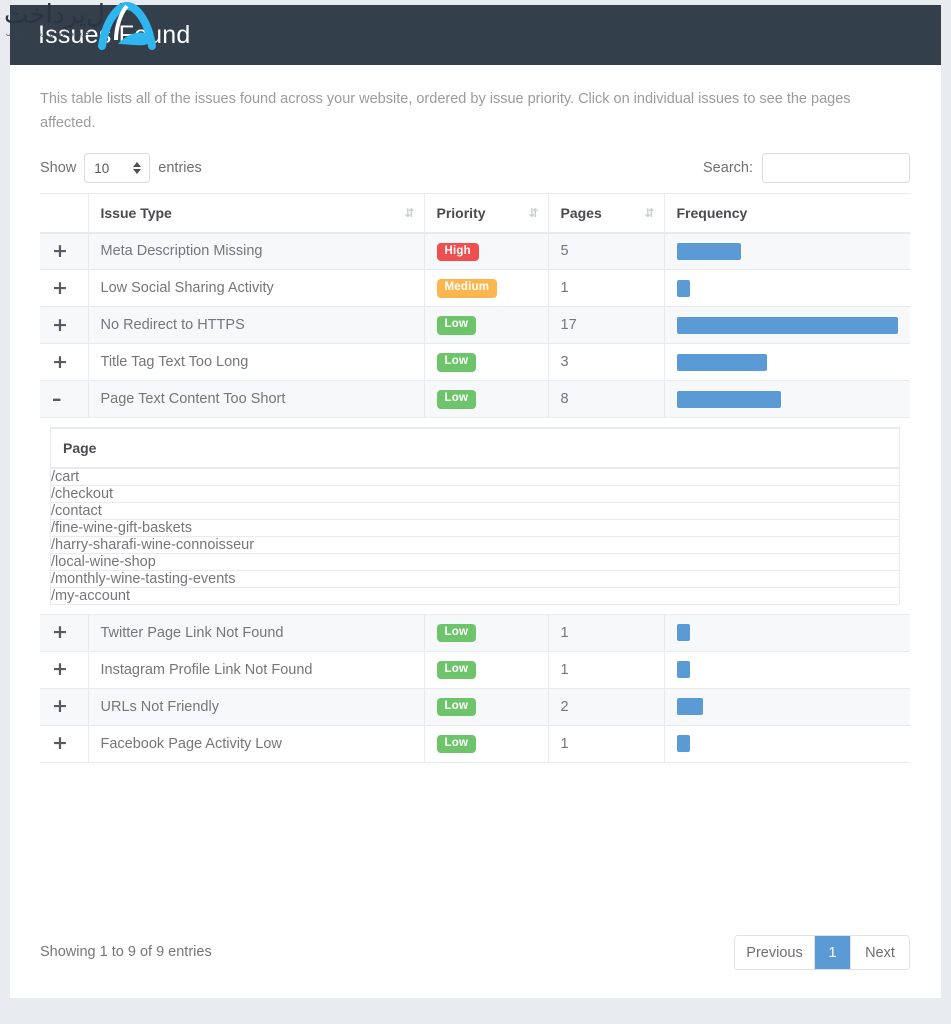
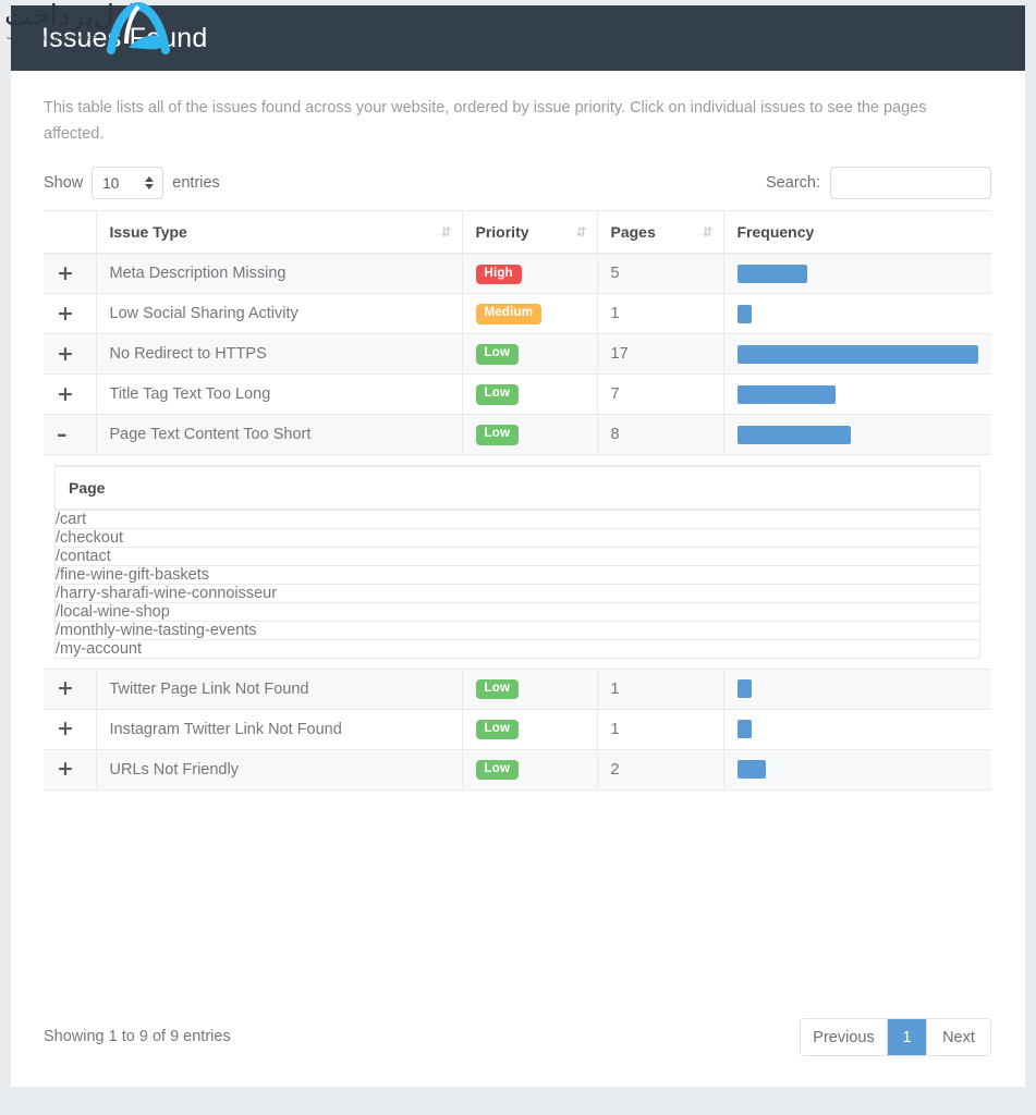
  Issue Fund
  ل‌پرداخت
  This table lists all of the issues found across your website, ordered by issue priority. Click on individual issues to see the pages affected.
  Show
  10
  entries
  Search:
  	Issue Type ⇵	Priority ⇵	Pages ⇵	Frequency
  +	Meta Description Missing	High	5
  +	Low Social Sharing Activity	Medium	1
  +	No Redirect to HTTPS	Low	17
- +	Title Tag Text Too Long	Low	3
+ +	Title Tag Text Too Long	Low	7
  –	Page Text Content Too Short	Low	8
  Page
  /cart
  /checkout
  /contact
  /fine-wine-gift-baskets
  /harry-sharafi-wine-connoisseur
  /local-wine-shop
  /monthly-wine-tasting-events
  /my-account
  +	Twitter Page Link Not Found	Low	1
- +	Instagram Profile Link Not Found	Low	1
+ +	Instagram Twitter Link Not Found	Low	1
  +	URLs Not Friendly	Low	2
- +	Facebook Page Activity Low	Low	1
  Showing 1 to 9 of 9 entries
  Previous
  1
  Next
